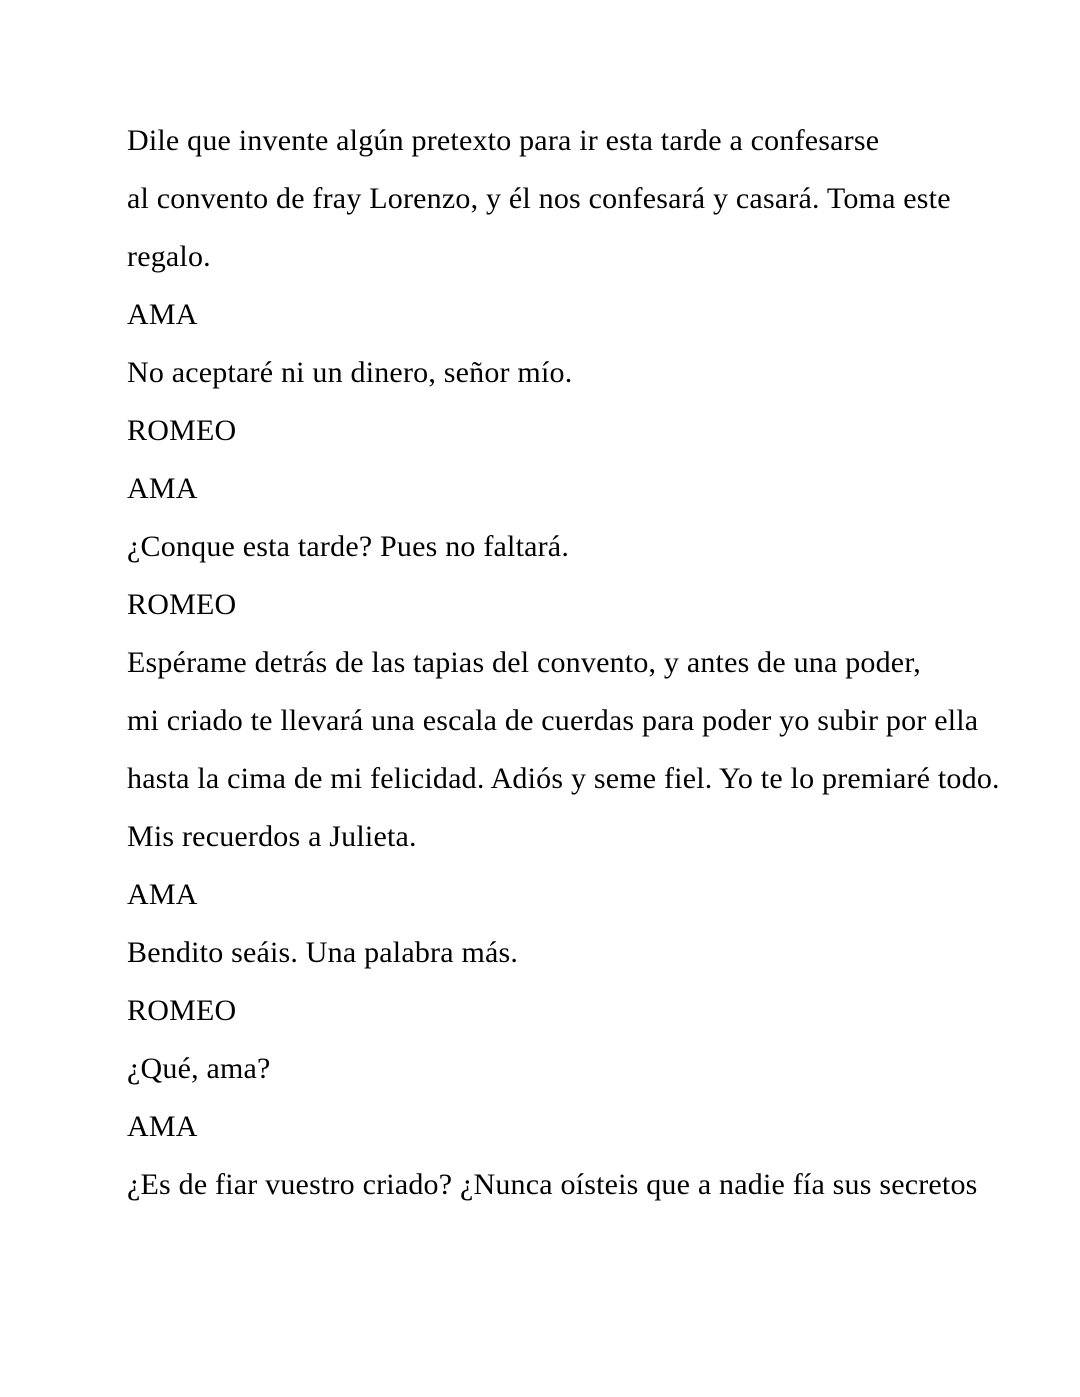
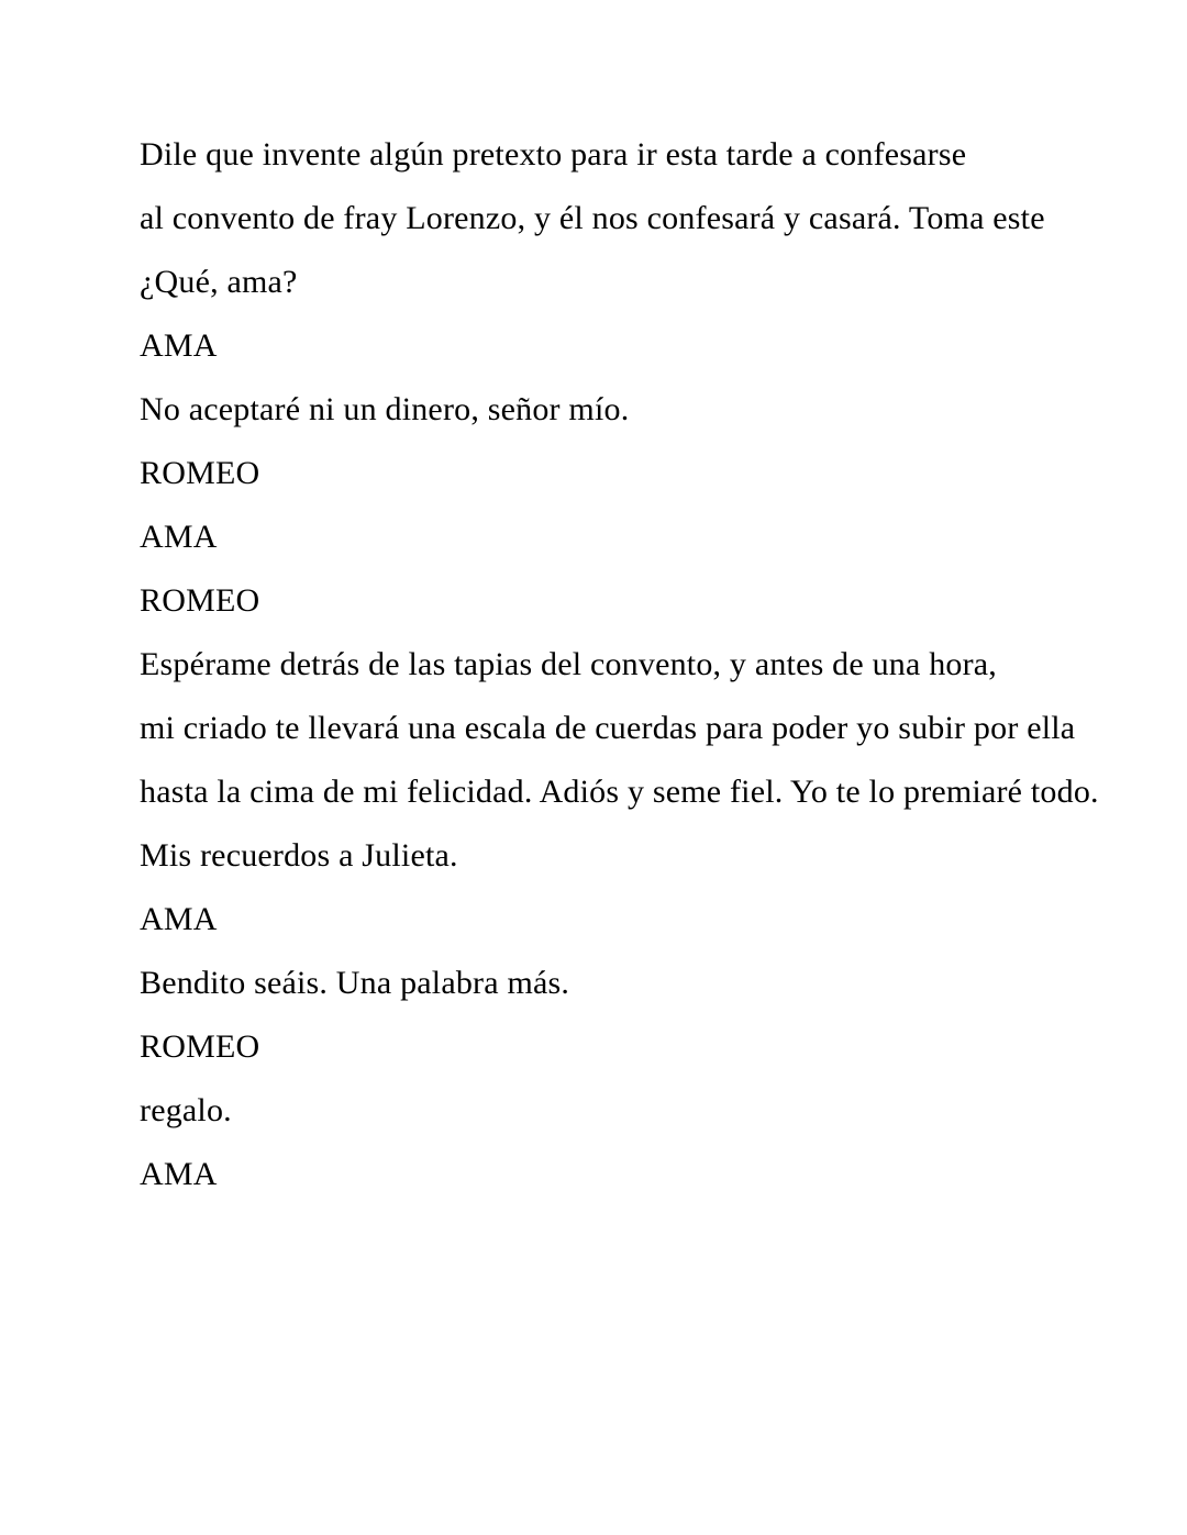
  Dile que invente algún pretexto para ir esta tarde a confesarse
  al convento de fray Lorenzo, y él nos confesará y casará. Toma este
- regalo.
+ ¿Qué, ama?
  AMA
  No aceptaré ni un dinero, señor mío.
  ROMEO
  AMA
- ¿Conque esta tarde? Pues no faltará.
  ROMEO
- Espérame detrás de las tapias del convento, y antes de una poder,
+ Espérame detrás de las tapias del convento, y antes de una hora,
  mi criado te llevará una escala de cuerdas para poder yo subir por ella
  hasta la cima de mi felicidad. Adiós y seme fiel. Yo te lo premiaré todo.
  Mis recuerdos a Julieta.
  AMA
  Bendito seáis. Una palabra más.
  ROMEO
- ¿Qué, ama?
+ regalo.
  AMA
- ¿Es de fiar vuestro criado? ¿Nunca oísteis que a nadie fía sus secretos
